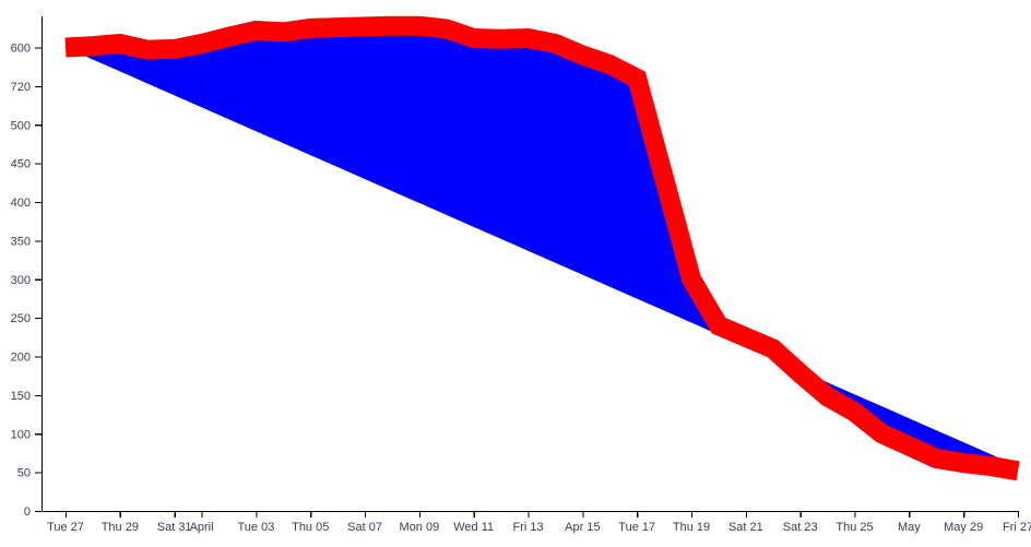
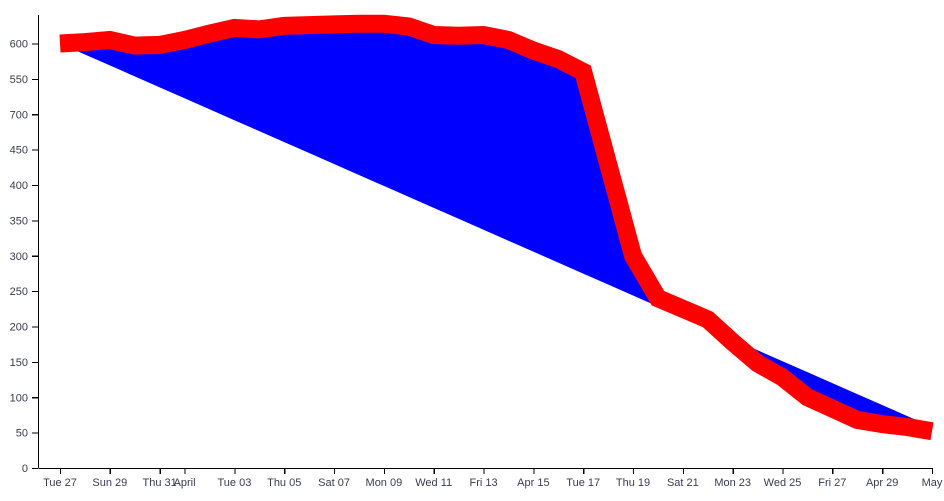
  0
  50
  100
  150
  200
  250
  300
  350
  400
  450
- 500
+ 700
- 720
+ 550
  600
  Tue 27
- Thu 29
+ Sun 29
- Sat 31
+ Thu 31
  April
  Tue 03
  Thu 05
  Sat 07
  Mon 09
  Wed 11
  Fri 13
  Apr 15
  Tue 17
  Thu 19
  Sat 21
- Sat 23
+ Mon 23
- Thu 25
+ Wed 25
- May
+ Fri 27
- May 29
+ Apr 29
- Fri 27
+ May
